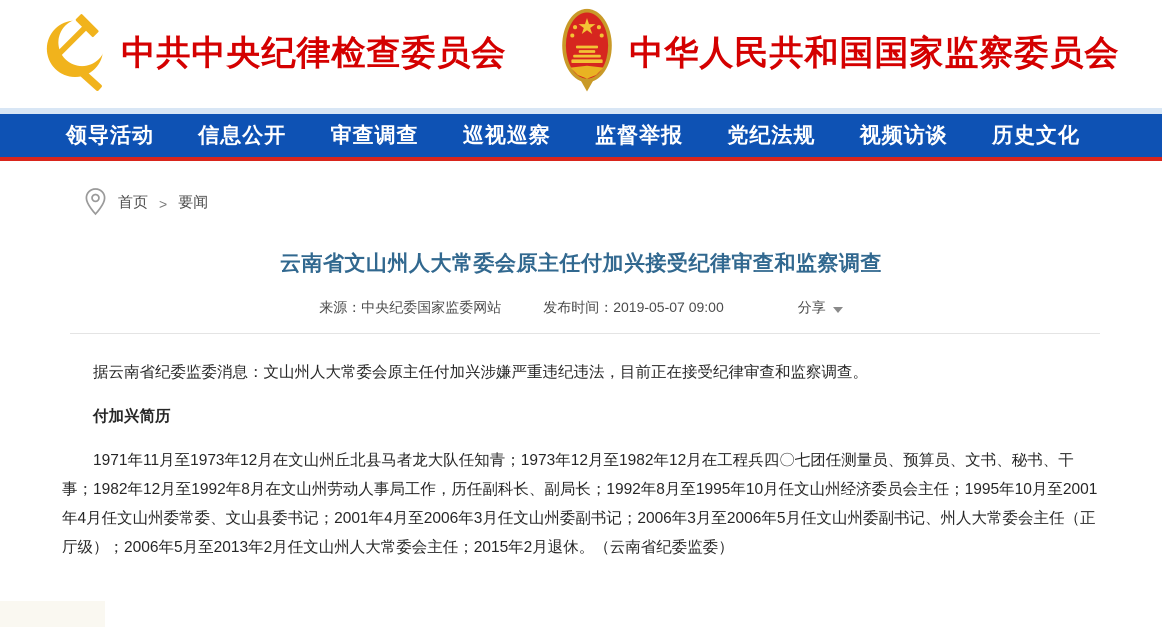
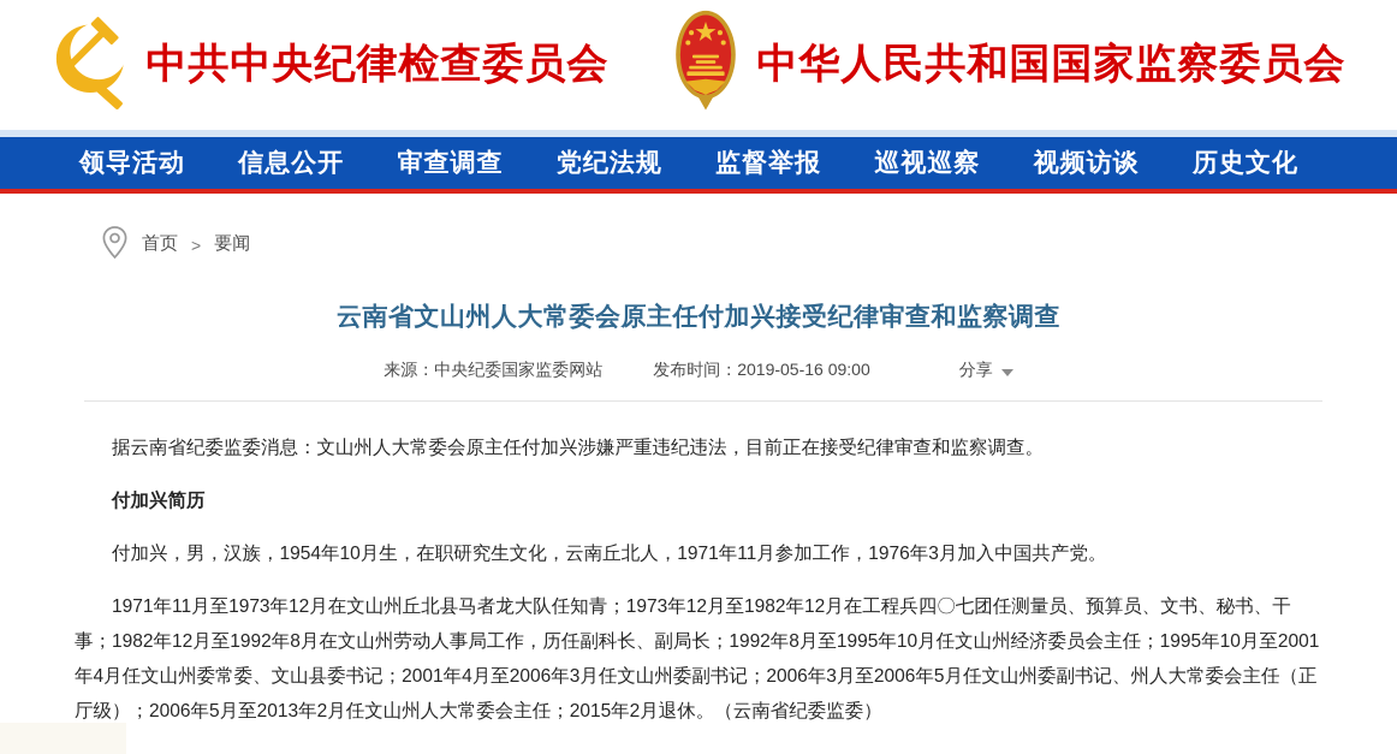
  中共中央纪律检查委员会
  中华人民共和国国家监察委员会
  领导活动
  信息公开
  审查调查
- 巡视巡察
+ 党纪法规
  监督举报
- 党纪法规
+ 巡视巡察
  视频访谈
  历史文化
  首页
  >
  要闻
  云南省文山州人大常委会原主任付加兴接受纪律审查和监察调查
  来源：中央纪委国家监委网站
- 发布时间：2019-05-07 09:00
+ 发布时间：2019-05-16 09:00
  分享
  据云南省纪委监委消息：文山州人大常委会原主任付加兴涉嫌严重违纪违法，目前正在接受纪律审查和监察调查。
  付加兴简历
+ 付加兴，男，汉族，1954年10月生，在职研究生文化，云南丘北人，1971年11月参加工作，1976年3月加入中国共产党。
  1971年11月至1973年12月在文山州丘北县马者龙大队任知青；1973年12月至1982年12月在工程兵四〇七团任测量员、预算员、文书、秘书、干事；1982年12月至1992年8月在文山州劳动人事局工作，历任副科长、副局长；1992年8月至1995年10月任文山州经济委员会主任；1995年10月至2001年4月任文山州委常委、文山县委书记；2001年4月至2006年3月任文山州委副书记；2006年3月至2006年5月任文山州委副书记、州人大常委会主任（正厅级）；2006年5月至2013年2月任文山州人大常委会主任；2015年2月退休。（云南省纪委监委）
